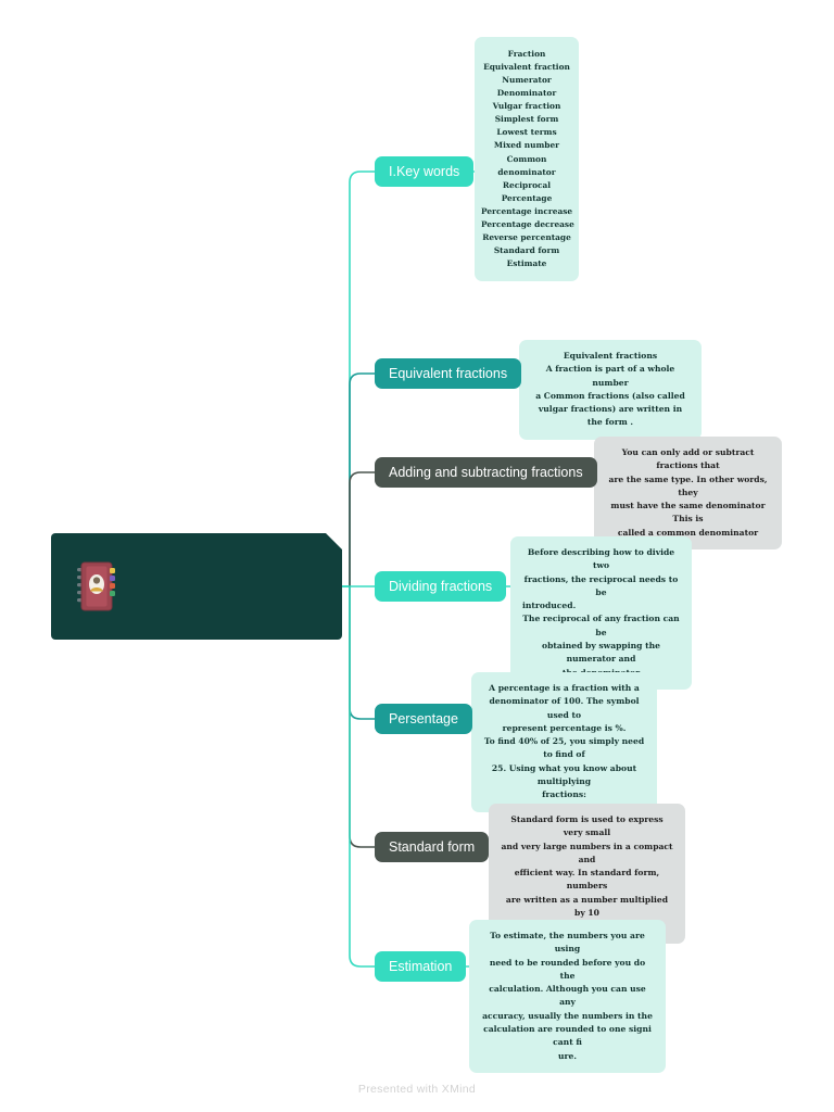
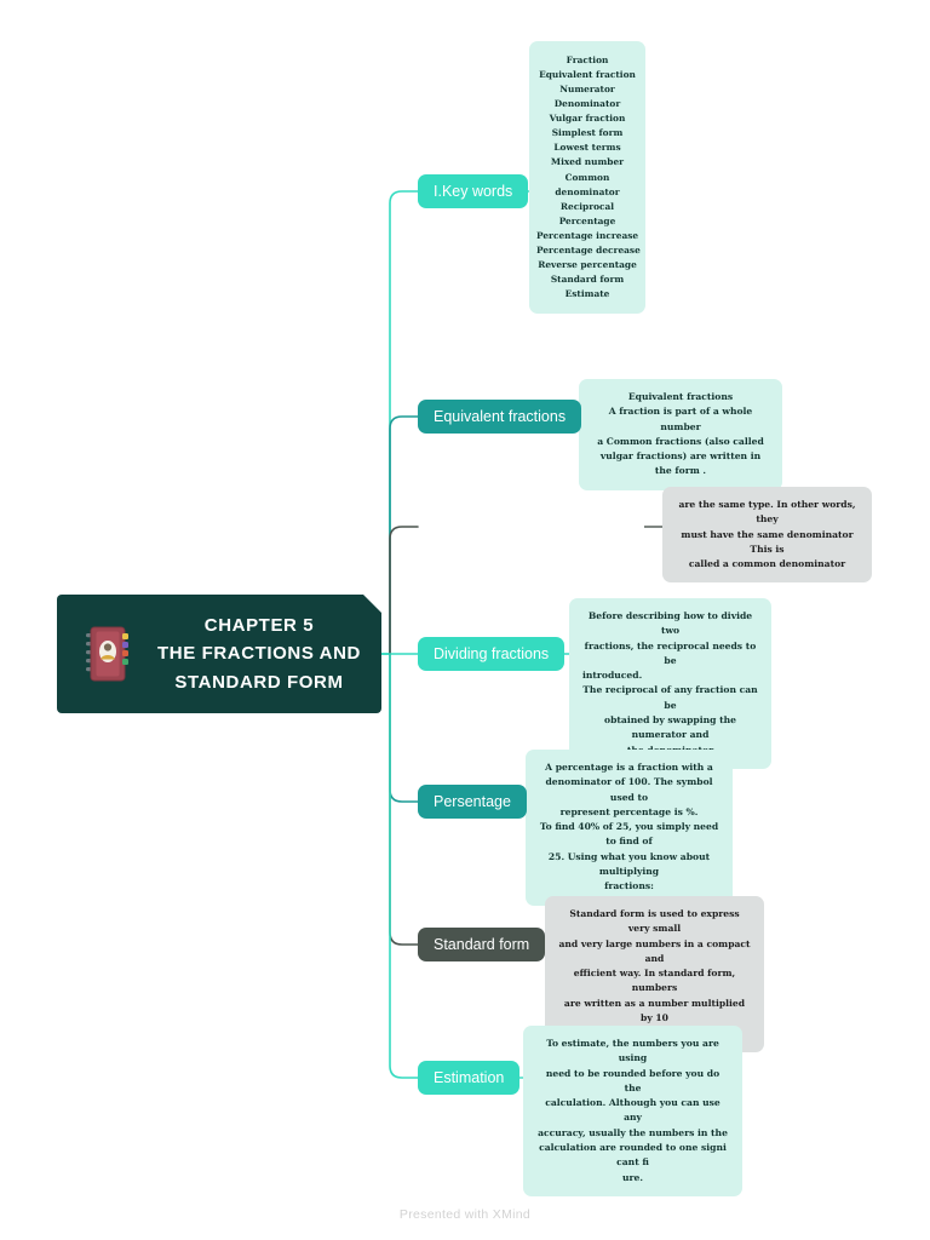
+ CHAPTER 5
+ THE FRACTIONS AND
+ STANDARD FORM
  I.Key words
  Fraction
  Equivalent fraction
  Numerator
  Denominator
  Vulgar fraction
  Simplest form
  Lowest terms
  Mixed number
  Common
  denominator
  Reciprocal
  Percentage
  Percentage increase
  Percentage decrease
  Reverse percentage
  Standard form
  Estimate
  Equivalent fractions
  Equivalent fractions
  A fraction is part of a whole number
  a Common fractions (also called
  vulgar fractions) are written in the form .
- Adding and subtracting fractions
- You can only add or subtract fractions that
  are the same type. In other words, they
  must have the same denominator This is
  called a common denominator
  Dividing fractions
  Before describing how to divide two
  fractions, the reciprocal needs to be
  introduced.
  The reciprocal of any fraction can be
  obtained by swapping the numerator and
  Persentage
  A percentage is a fraction with a
  denominator of 100. The symbol used to
  represent percentage is %.
  To find 40% of 25, you simply need to find of
  25. Using what you know about multiplying
  fractions:
  Standard form
  Standard form is used to express very small
  and very large numbers in a compact and
  efficient way. In standard form, numbers
  are written as a number multiplied by 10
  Estimation
  To estimate, the numbers you are using
  need to be rounded before you do the
  calculation. Although you can use any
  accuracy, usually the numbers in the
  calculation are rounded to one signi cant fi
  ure.
  Presented with XMind
